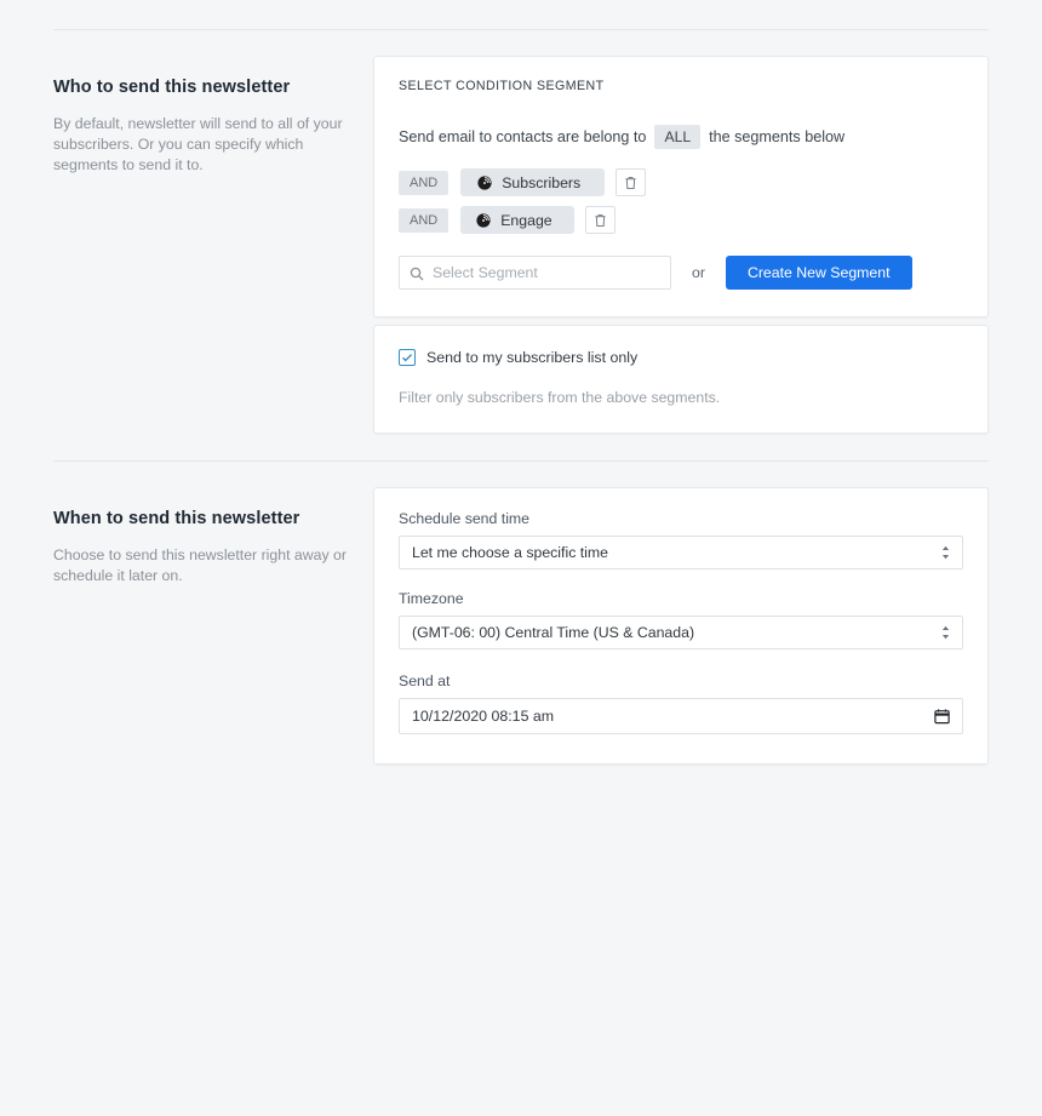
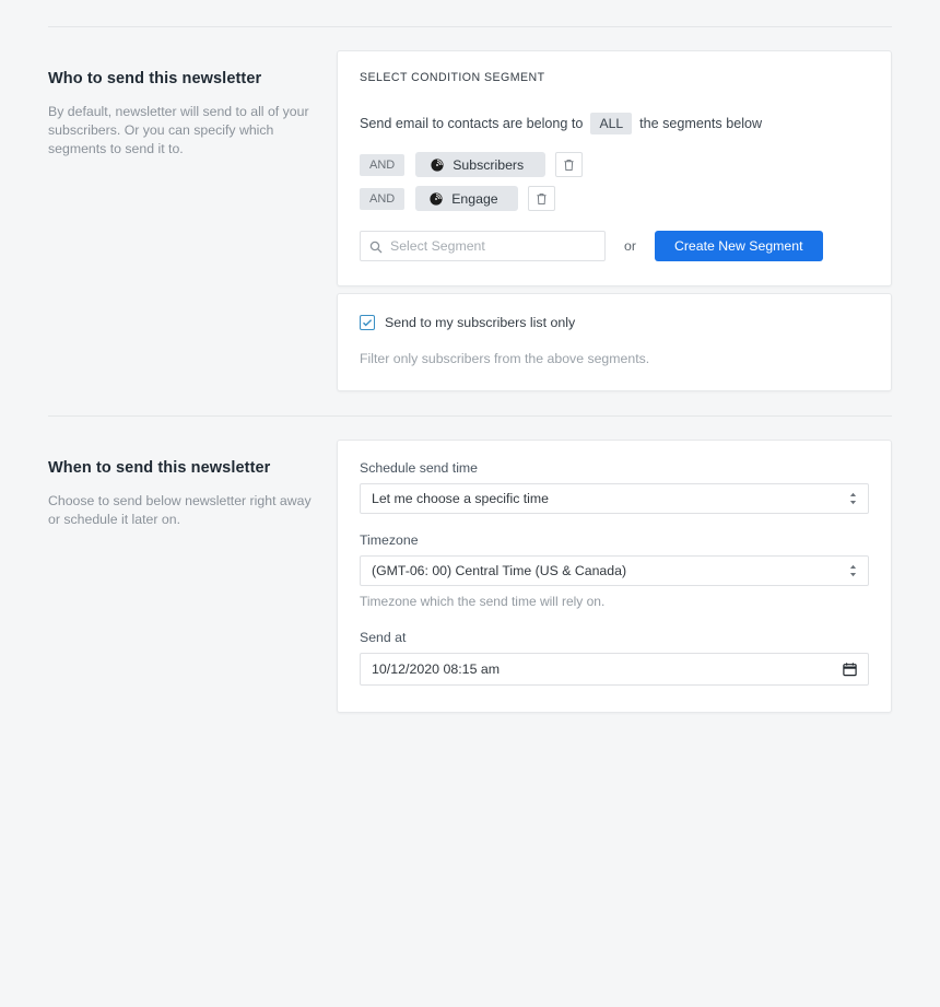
  Who to send this newsletter
  By default, newsletter will send to all of your subscribers. Or you can specify which segments to send it to.
  SELECT CONDITION SEGMENT
  Send email to contacts are belong to
  ALL
  the segments below
  AND
  Subscribers
  AND
  Engage
  Select Segment
  or
  Create New Segment
  Send to my subscribers list only
  Filter only subscribers from the above segments.
  When to send this newsletter
- Choose to send this newsletter right away or schedule it later on.
+ Choose to send below newsletter right away or schedule it later on.
  Schedule send time
  Let me choose a specific time
  Timezone
  (GMT-06: 00) Central Time (US & Canada)
+ Timezone which the send time will rely on.
  Send at
  10/12/2020 08:15 am
